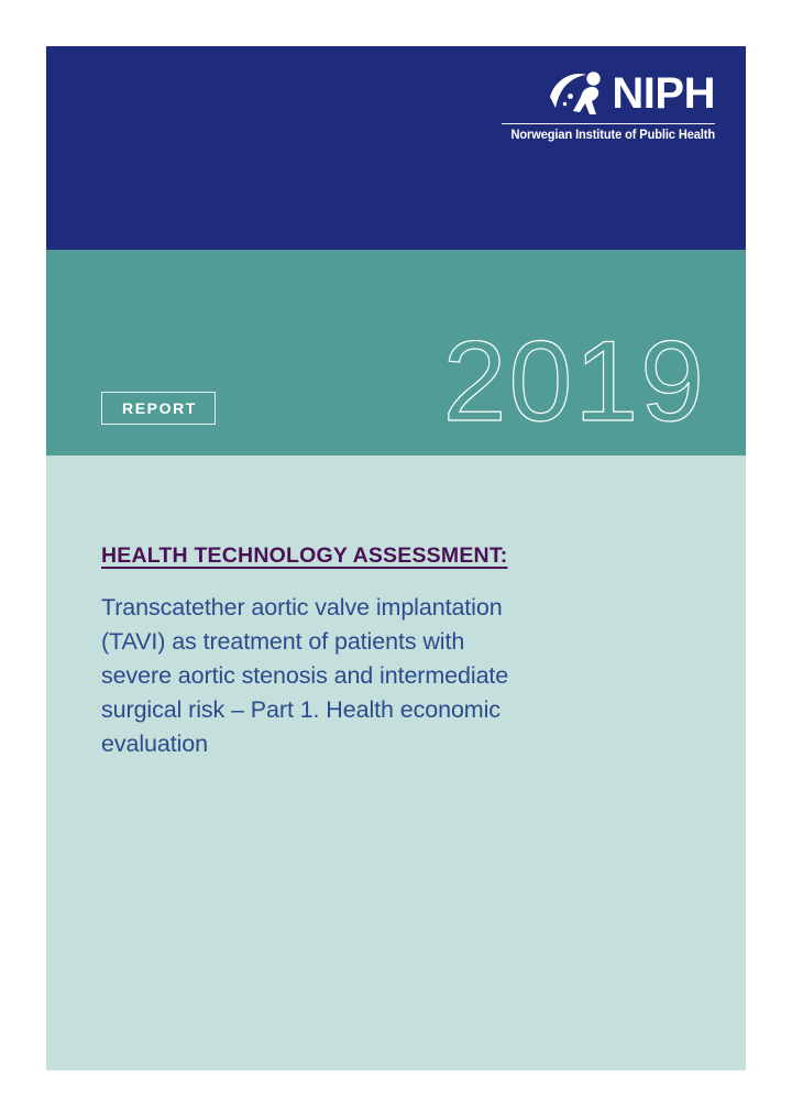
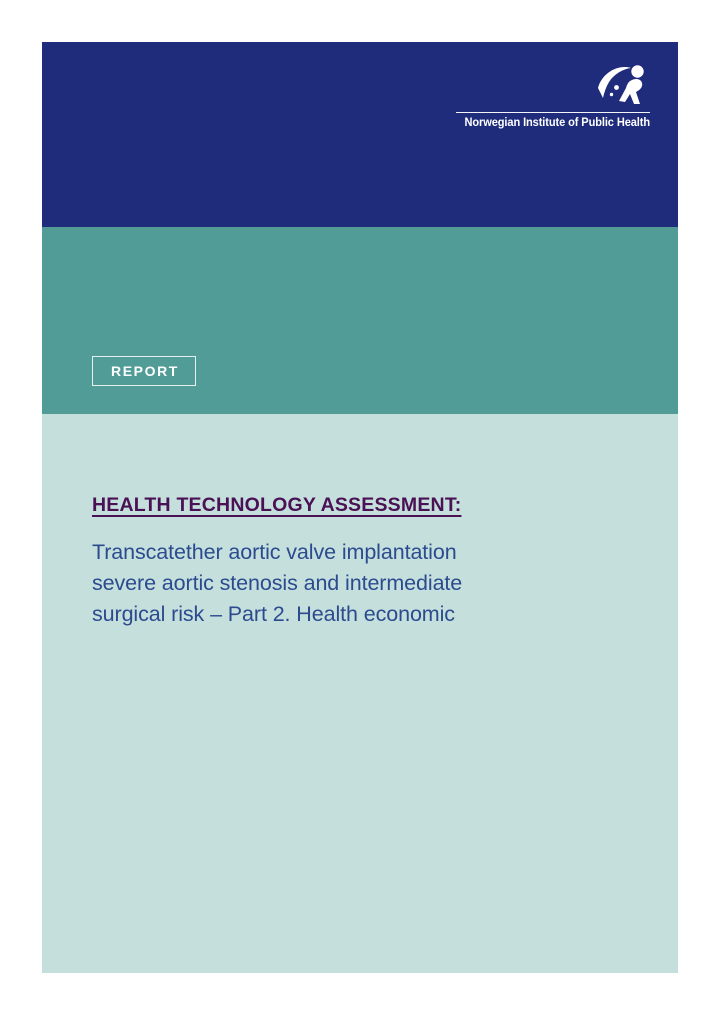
- NIPH
  Norwegian Institute of Public Health
- 2019
  REPORT
  HEALTH TECHNOLOGY ASSESSMENT:
  Transcatether aortic valve implantation
- (TAVI) as treatment of patients with
  severe aortic stenosis and intermediate
- surgical risk – Part 1. Health economic
+ surgical risk – Part 2. Health economic
- evaluation
